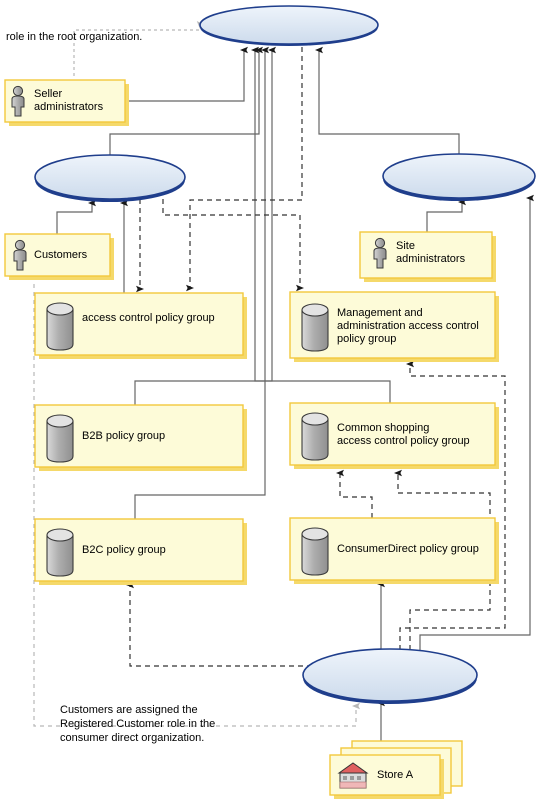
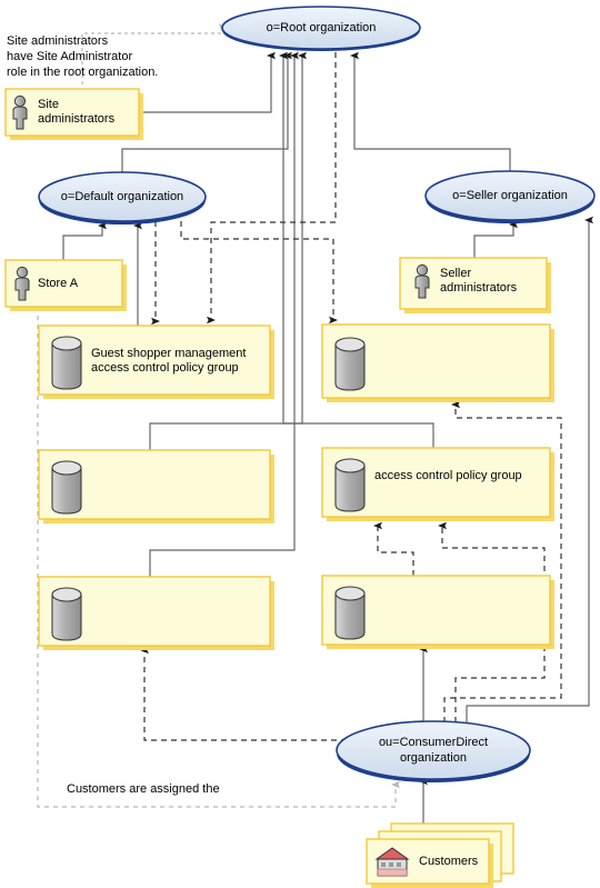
+ o=Root organization
+ o=Default organization
+ o=Seller organization
+ ou=ConsumerDirect
+ organization
- Seller
+ Site
  administrators
- Customers
+ Store A
- Site
+ Seller
  administrators
+ Guest shopper management
  access control policy group
- Management and
- administration access control
- policy group
- B2B policy group
- Common shopping
  access control policy group
- B2C policy group
- ConsumerDirect policy group
- Store A
+ Customers
+ Site administrators
+ have Site Administrator
  role in the root organization.
  Customers are assigned the
- Registered Customer role in the
- consumer direct organization.
